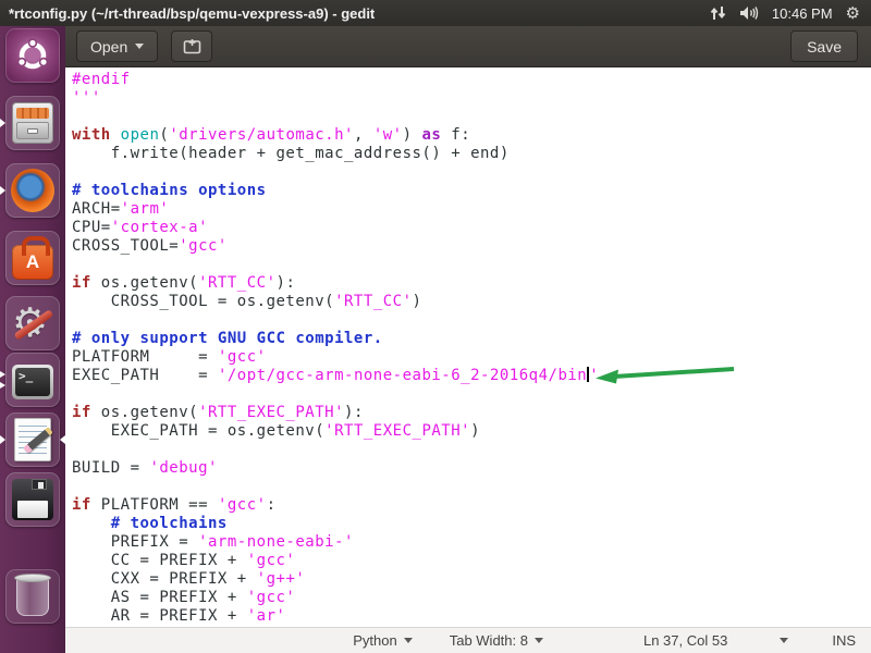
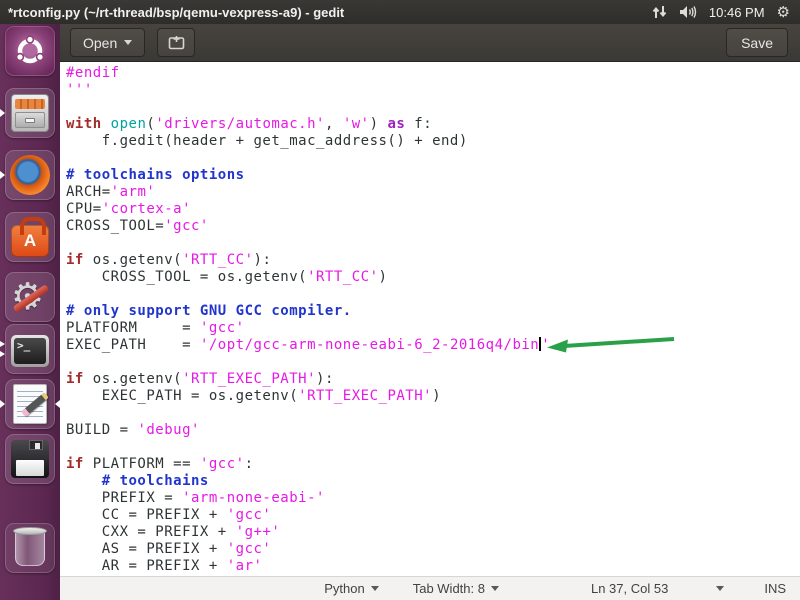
  *rtconfig.py (~/rt-thread/bsp/qemu-vexpress-a9) - gedit
  10:46 PM
  ⚙
  A
  >_
  Open
  Save
  #endif
  '''
  with open('drivers/automac.h', 'w') as f:
- f.write(header + get_mac_address() + end)
+ f.gedit(header + get_mac_address() + end)
  # toolchains options
  ARCH='arm'
  CPU='cortex-a'
  CROSS_TOOL='gcc'
  if os.getenv('RTT_CC'):
  CROSS_TOOL = os.getenv('RTT_CC')
  # only support GNU GCC compiler.
  PLATFORM = 'gcc'
  EXEC_PATH = '/opt/gcc-arm-none-eabi-6_2-2016q4/bin '
  if os.getenv('RTT_EXEC_PATH'):
  EXEC_PATH = os.getenv('RTT_EXEC_PATH')
  BUILD = 'debug'
  if PLATFORM == 'gcc':
  # toolchains
  PREFIX = 'arm-none-eabi-'
  CC = PREFIX + 'gcc'
  CXX = PREFIX + 'g++'
  AS = PREFIX + 'gcc'
  AR = PREFIX + 'ar'
  Python
  Tab Width: 8
  Ln 37, Col 53
  INS
